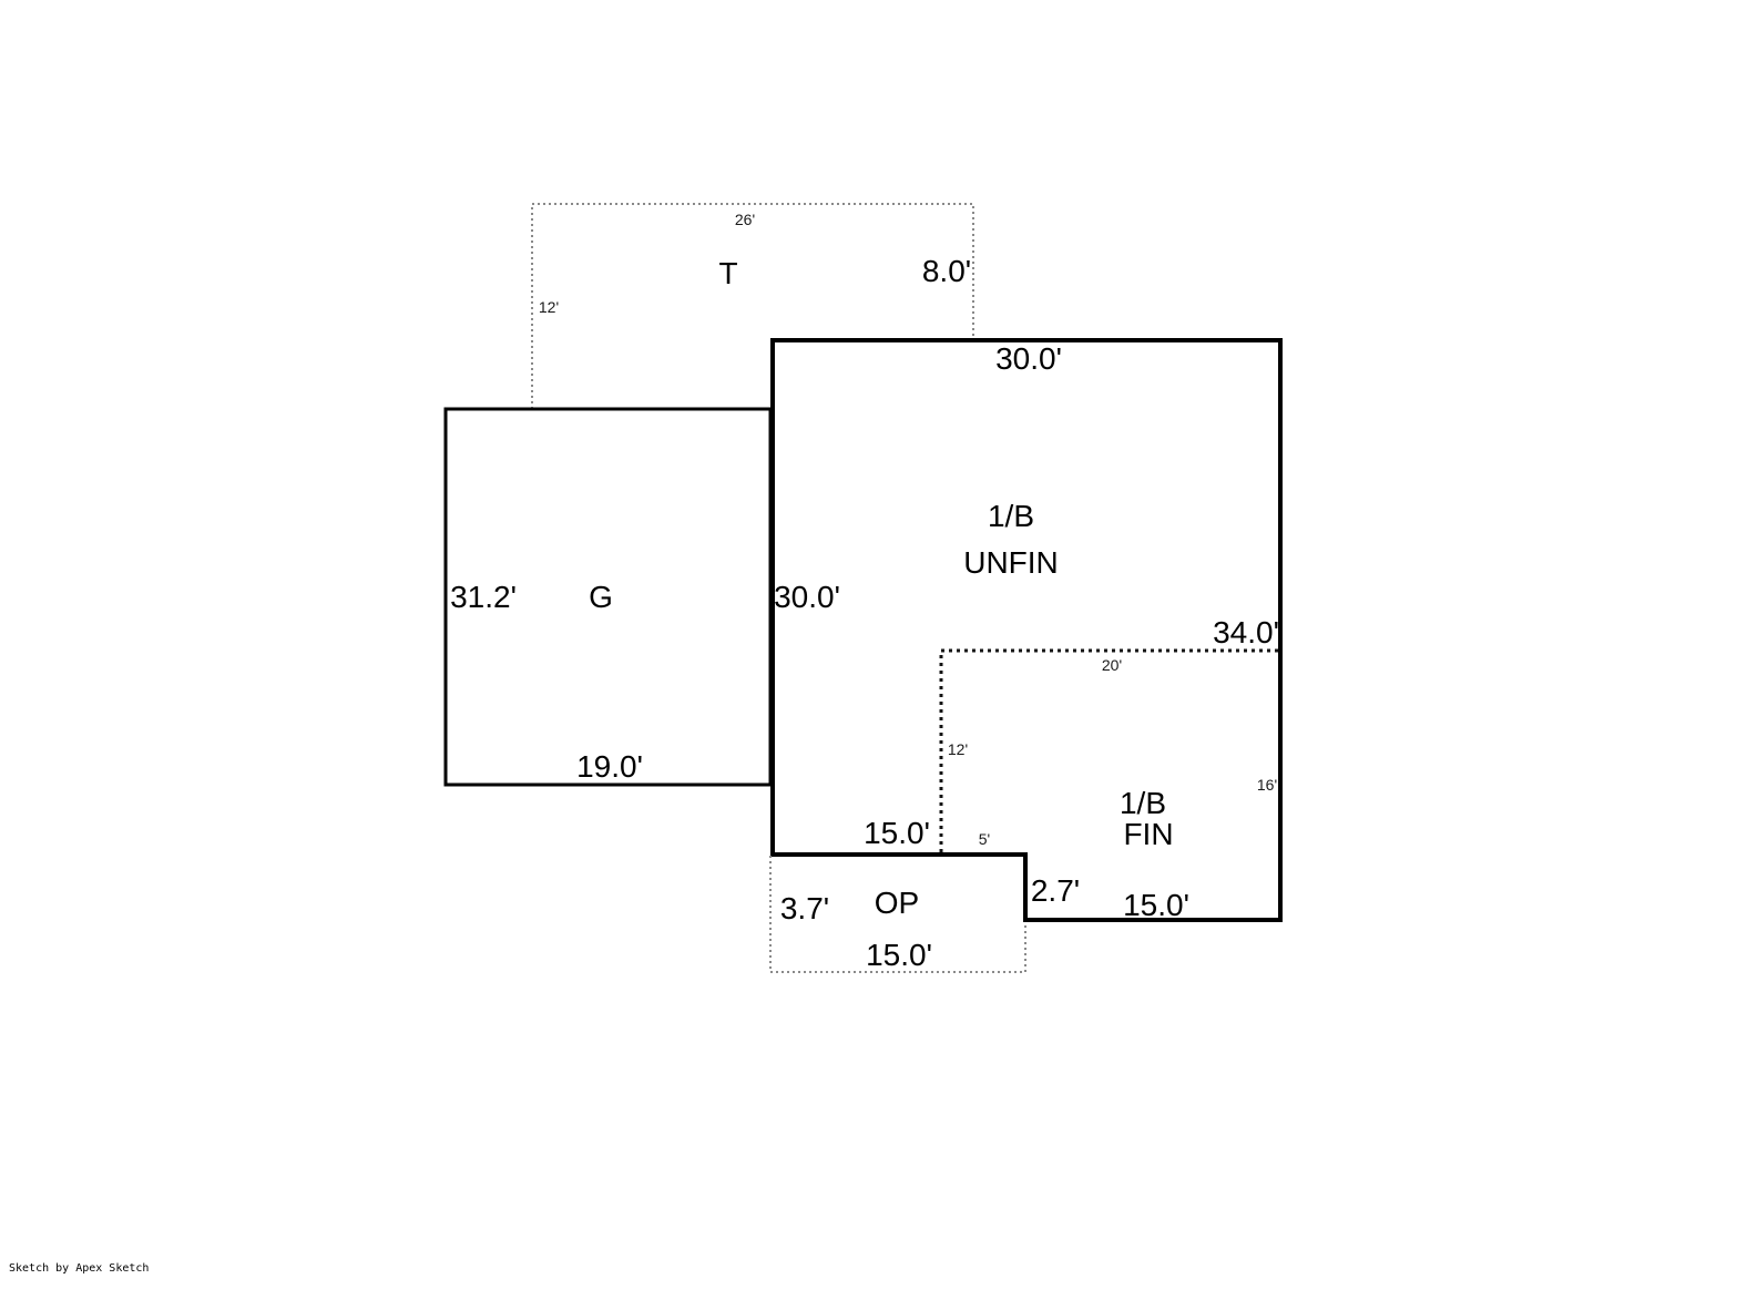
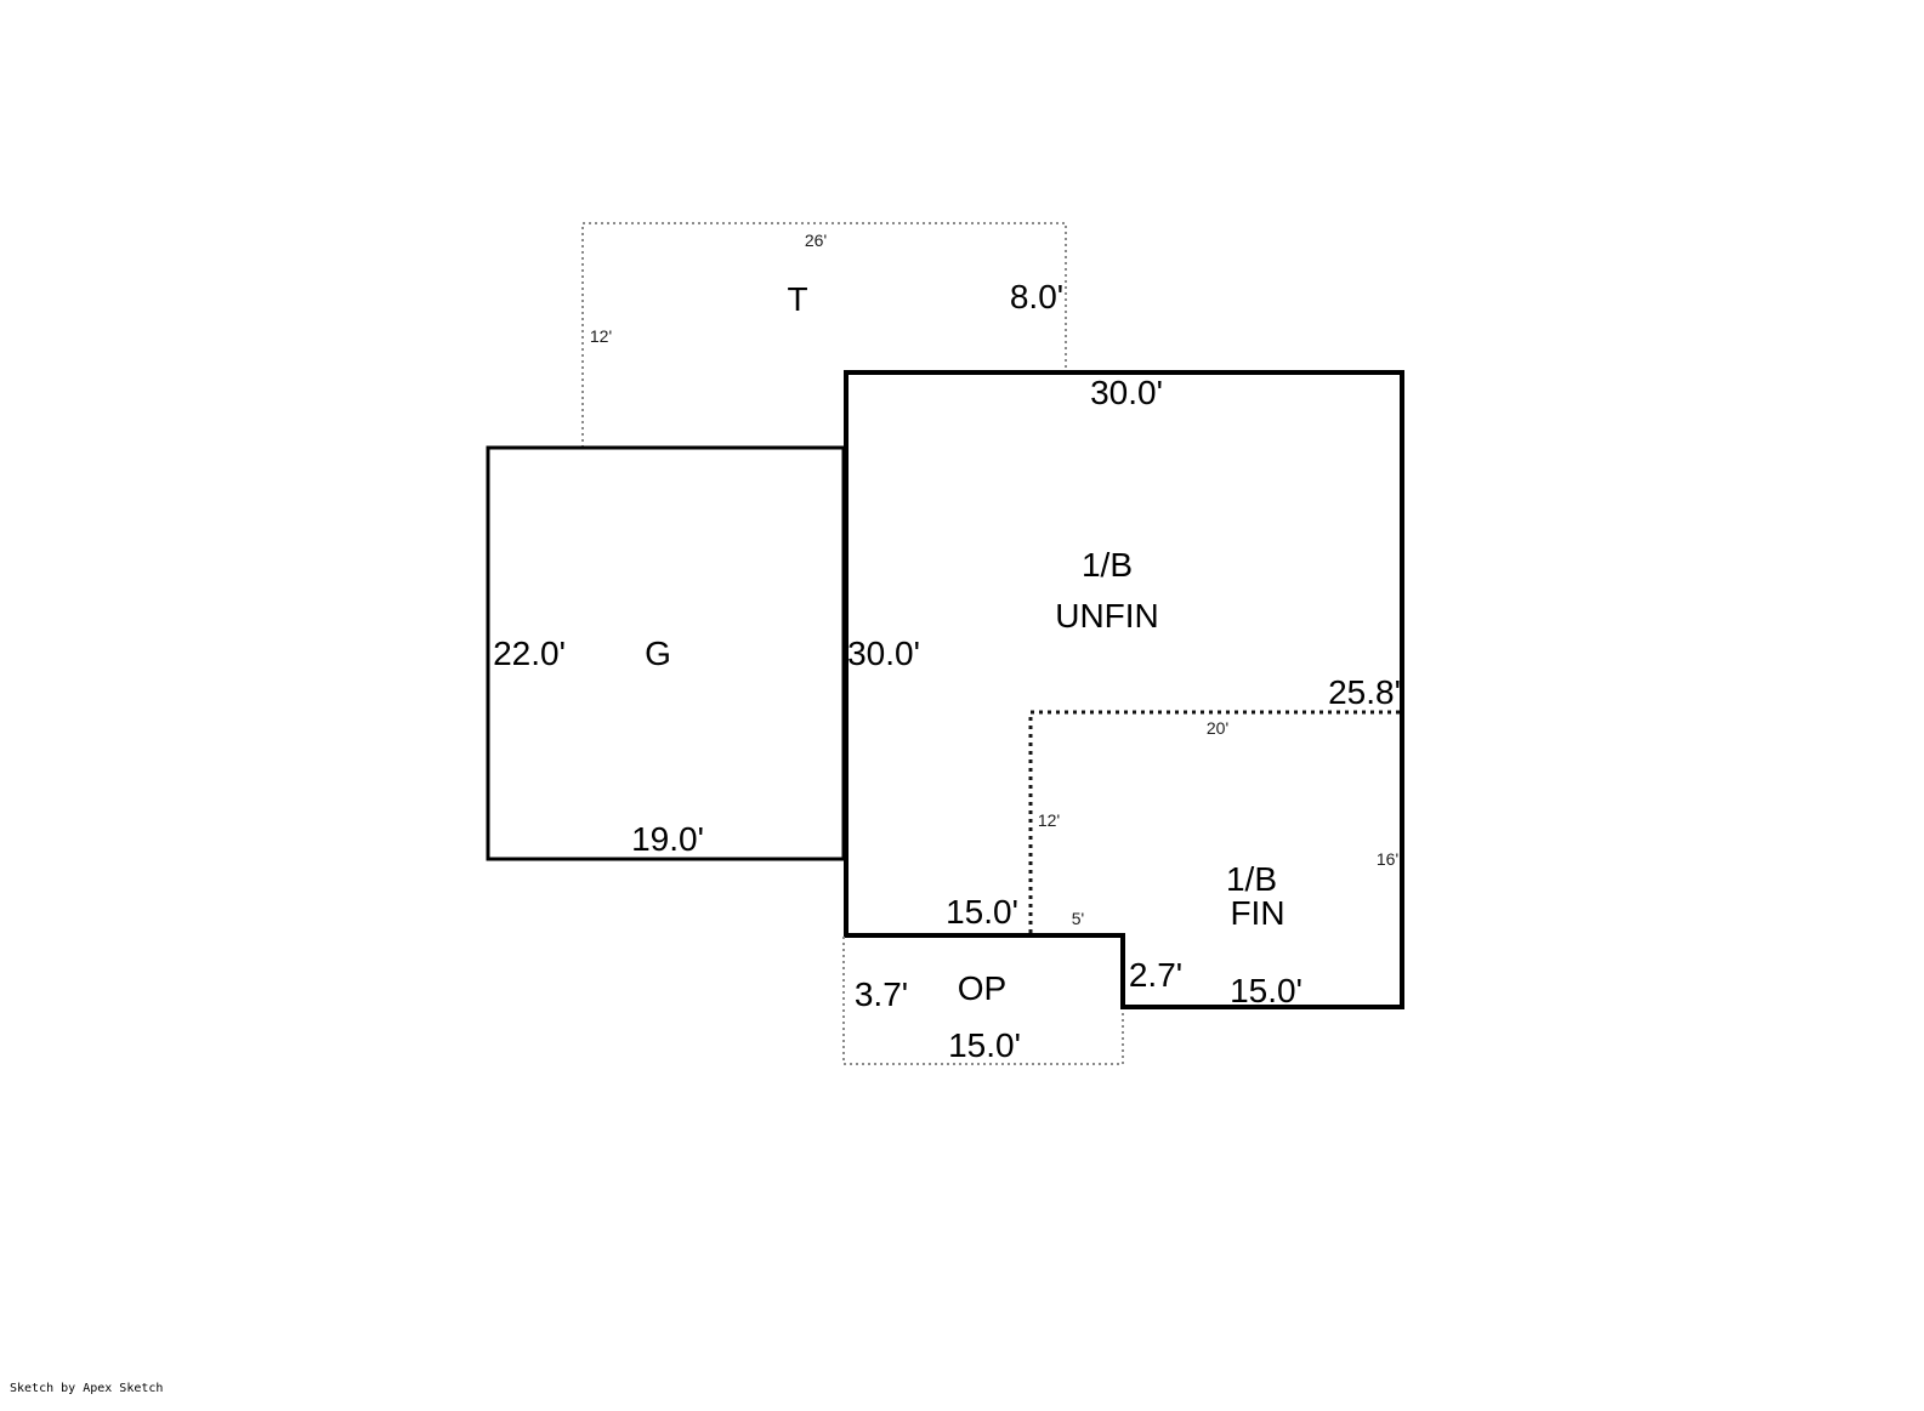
  26'
  T
  8.0'
  12'
  30.0'
  1/B
  UNFIN
  30.0'
  15.0'
- 31.2'
+ 22.0'
  G
  19.0'
- 34.0'
+ 25.8'
  20'
  12'
  16'
  1/B
  FIN
  5'
  2.7'
  15.0'
  3.7'
  OP
  15.0'
  Sketch by Apex Sketch
